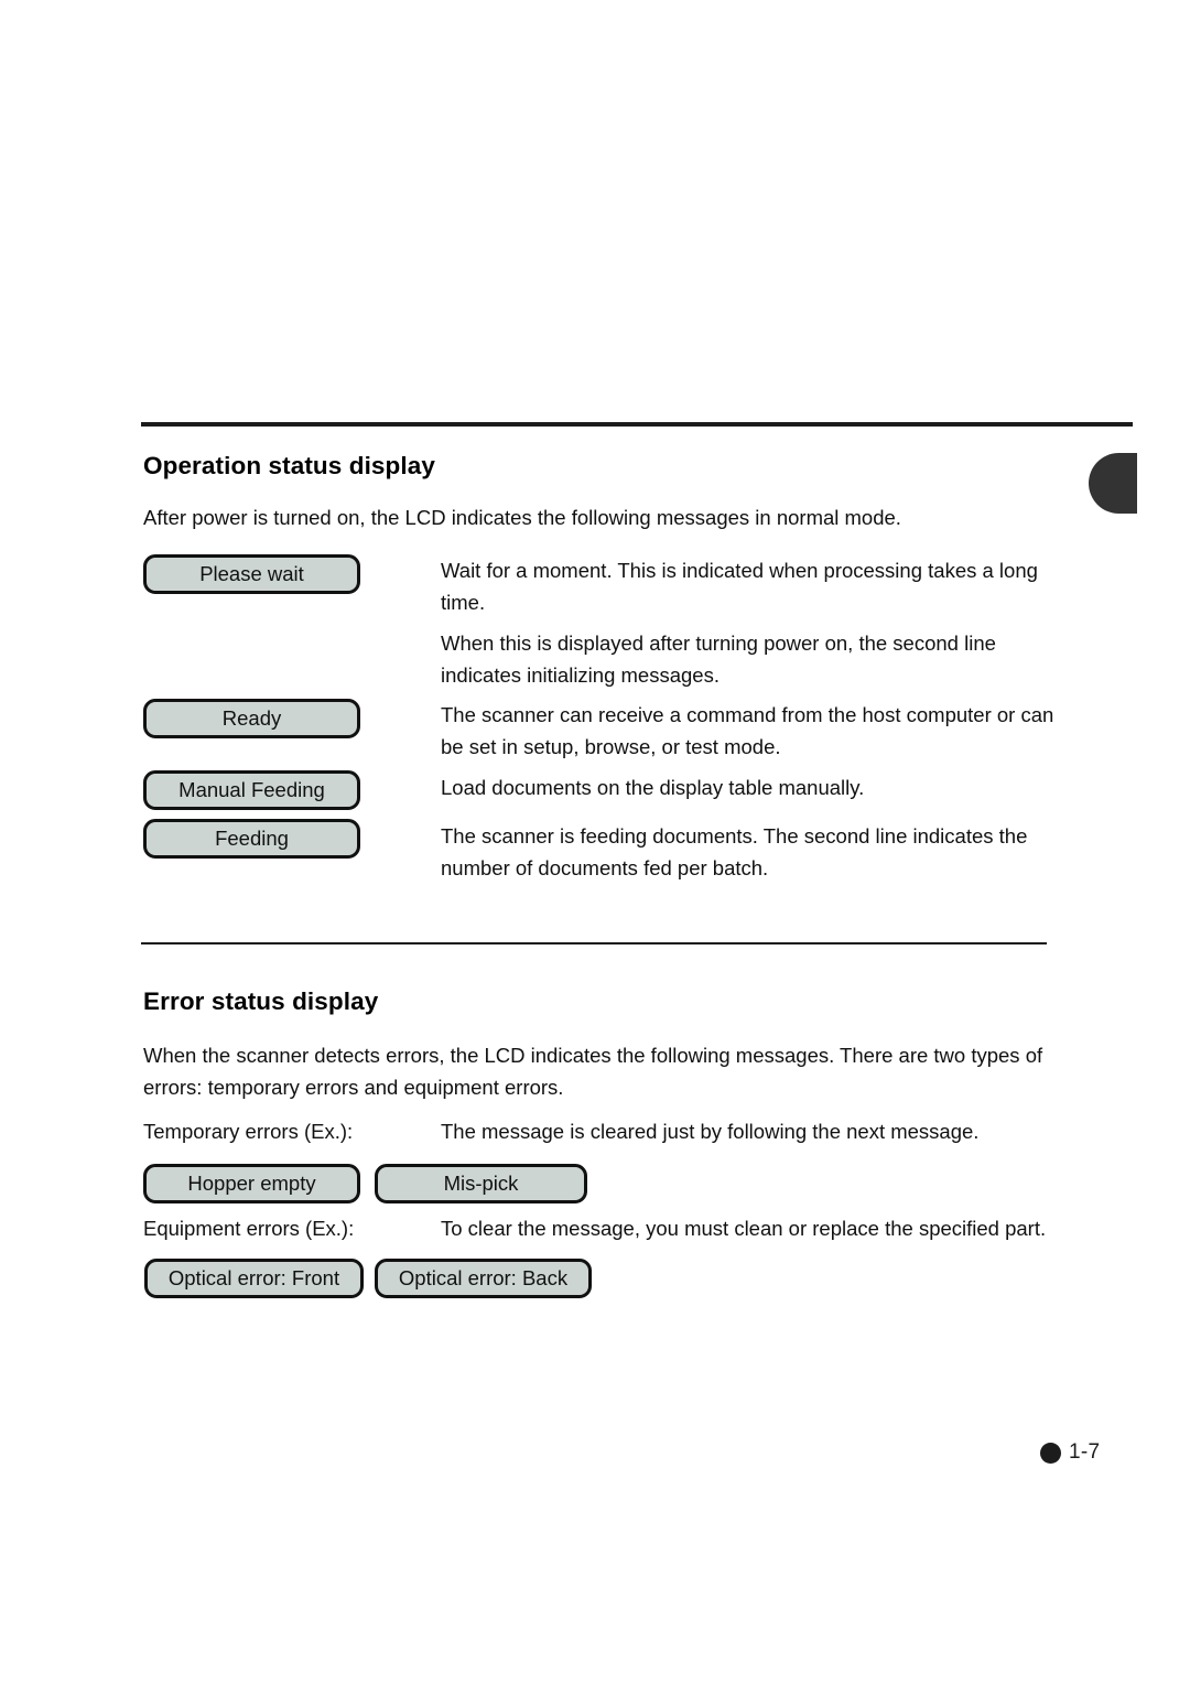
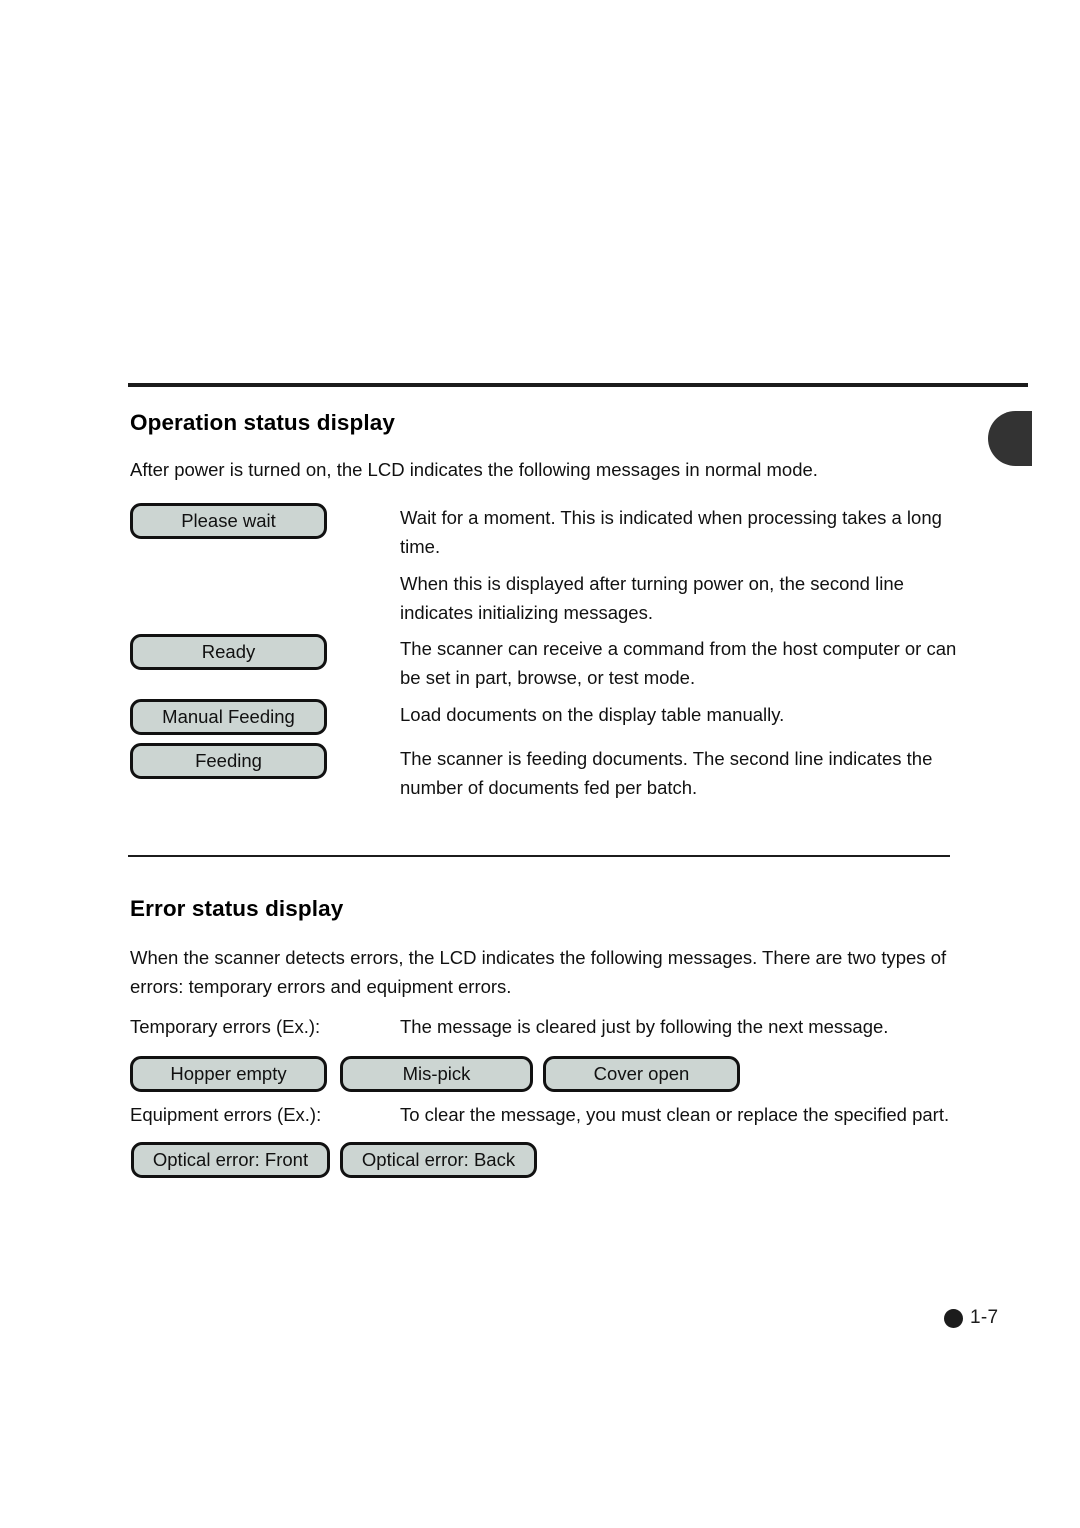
  Operation status display
  After power is turned on, the LCD indicates the following messages in normal mode.
  Please wait
  Wait for a moment. This is indicated when processing takes a long time.
  When this is displayed after turning power on, the second line indicates initializing messages.
  Ready
- The scanner can receive a command from the host computer or can be set in setup, browse, or test mode.
+ The scanner can receive a command from the host computer or can be set in part, browse, or test mode.
  Manual Feeding
  Load documents on the display table manually.
  Feeding
  The scanner is feeding documents. The second line indicates the number of documents fed per batch.
  Error status display
  When the scanner detects errors, the LCD indicates the following messages. There are two types of errors: temporary errors and equipment errors.
  Temporary errors (Ex.):
  The message is cleared just by following the next message.
  Hopper empty
  Mis-pick
+ Cover open
  Equipment errors (Ex.):
  To clear the message, you must clean or replace the specified part.
  Optical error: Front
  Optical error: Back
  1-7
